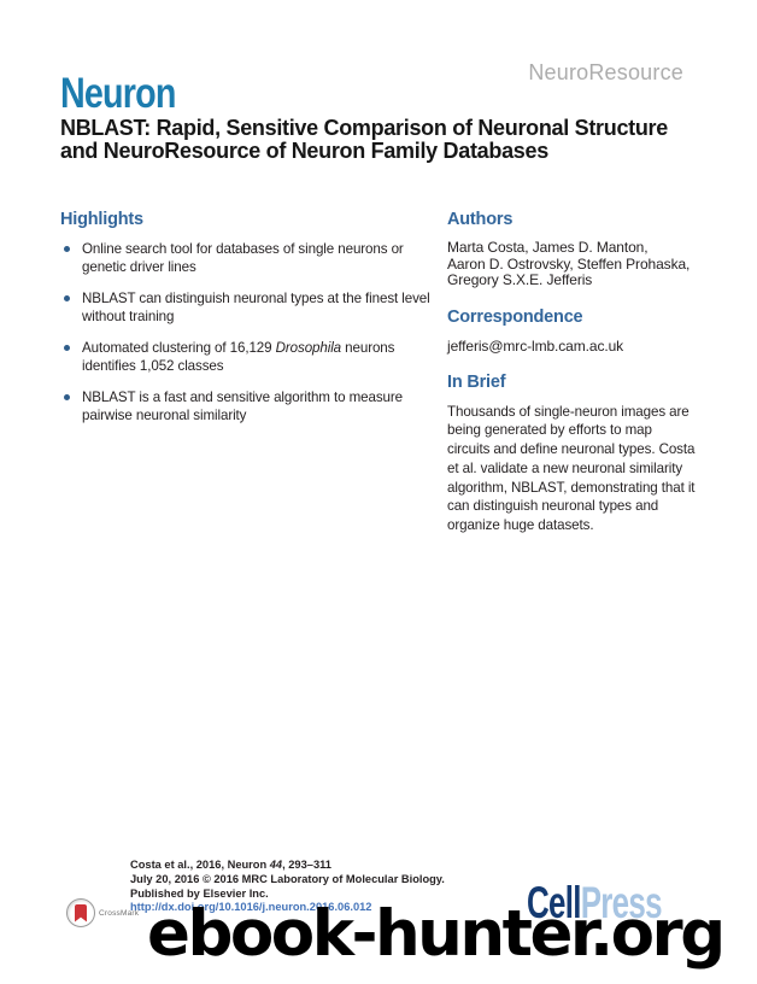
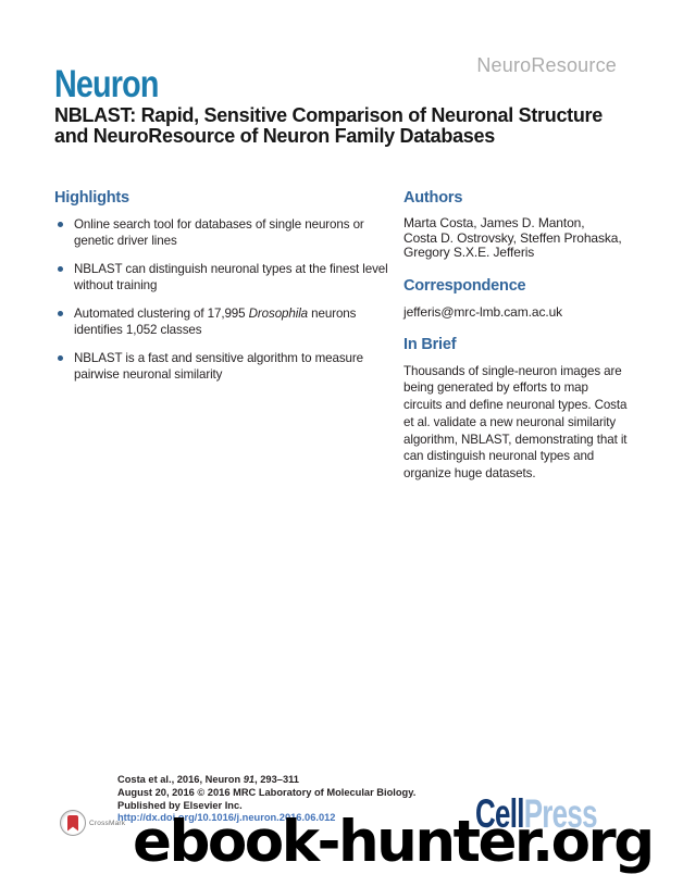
  NeuroResource
  Neuron
  NBLAST: Rapid, Sensitive Comparison of Neuronal Structure and NeuroResource of Neuron Family Databases
  Highlights
  Online search tool for databases of single neurons or genetic driver lines
  NBLAST can distinguish neuronal types at the finest level without training
- Automated clustering of 16,129 Drosophila neurons identifies 1,052 classes
+ Automated clustering of 17,995 Drosophila neurons identifies 1,052 classes
  NBLAST is a fast and sensitive algorithm to measure pairwise neuronal similarity
  Authors
  Marta Costa, James D. Manton,
- Aaron D. Ostrovsky, Steffen Prohaska,
+ Costa D. Ostrovsky, Steffen Prohaska,
  Gregory S.X.E. Jefferis
  Correspondence
  jefferis@mrc-lmb.cam.ac.uk
  In Brief
  Thousands of single-neuron images are being generated by efforts to map circuits and define neuronal types. Costa et al. validate a new neuronal similarity algorithm, NBLAST, demonstrating that it can distinguish neuronal types and organize huge datasets.
- Costa et al., 2016, Neuron 44, 293–311
+ Costa et al., 2016, Neuron 91, 293–311
- July 20, 2016 © 2016 MRC Laboratory of Molecular Biology.
+ August 20, 2016 © 2016 MRC Laboratory of Molecular Biology.
  Published by Elsevier Inc.
  http://dx.doi.org/10.1016/j.neuron.2016.06.012
  CellPress
  ebook-hunter.org
